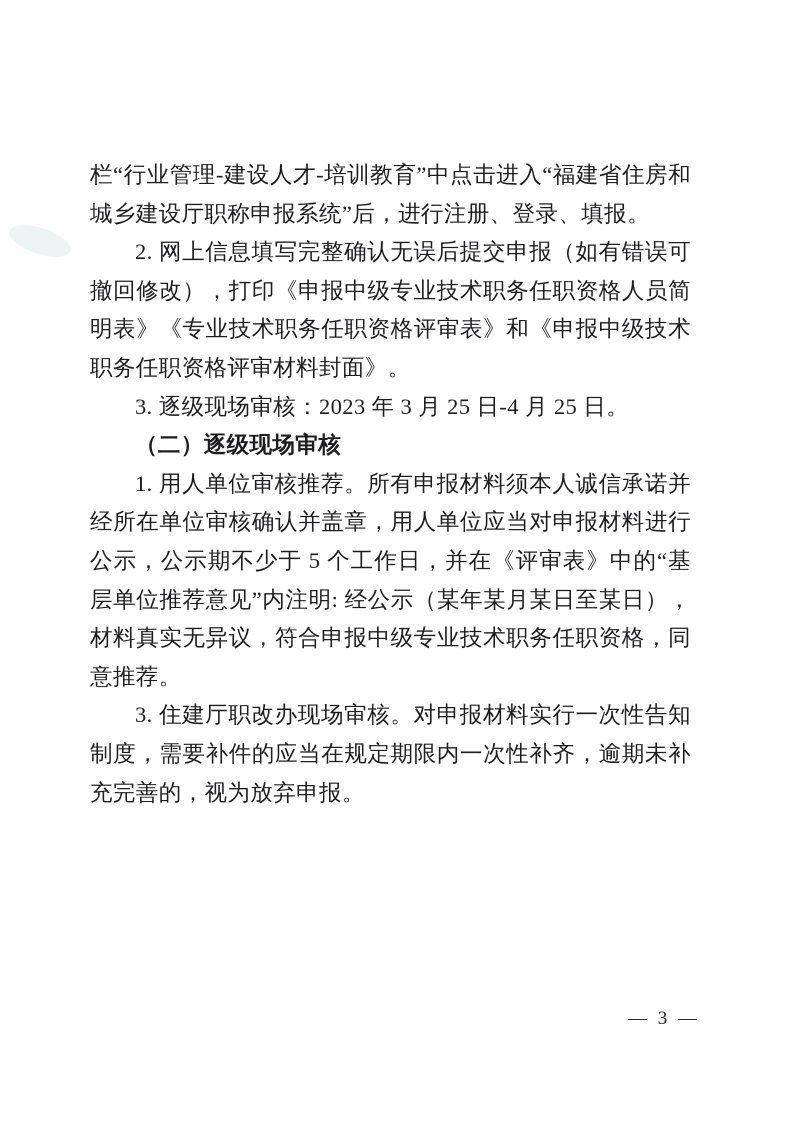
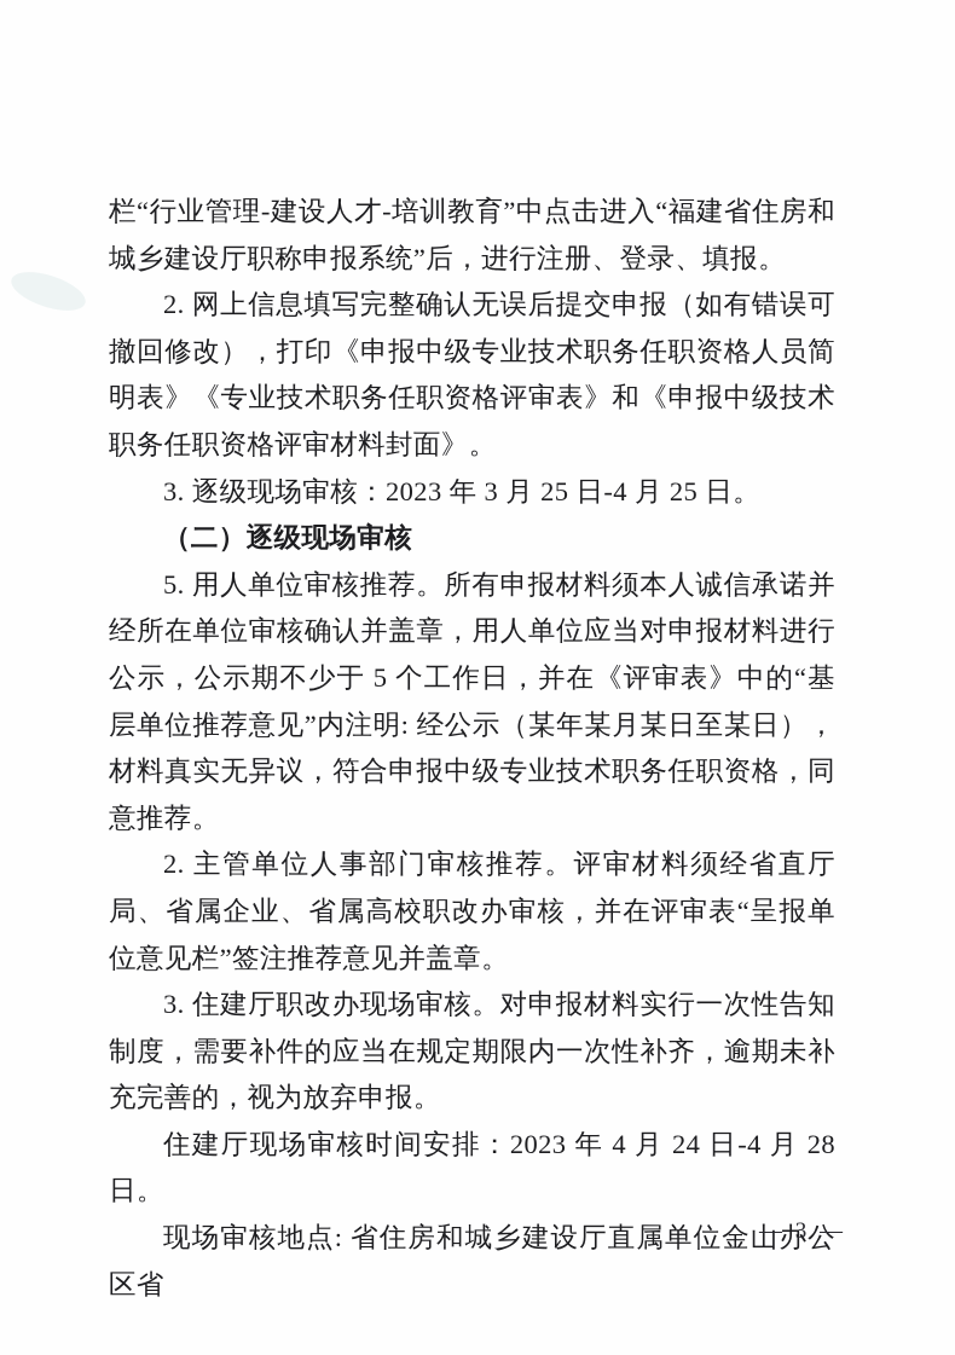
  栏“行业管理-建设人才-培训教育”中点击进入“福建省住房和城乡建设厅职称申报系统”后，进行注册、登录、填报。
  2. 网上信息填写完整确认无误后提交申报（如有错误可撤回修改），打印《申报中级专业技术职务任职资格人员简明表》《专业技术职务任职资格评审表》和《申报中级技术职务任职资格评审材料封面》。
  3. 逐级现场审核：2023 年 3 月 25 日-4 月 25 日。
  （二）逐级现场审核
- 1. 用人单位审核推荐。所有申报材料须本人诚信承诺并经所在单位审核确认并盖章，用人单位应当对申报材料进行公示，公示期不少于 5 个工作日，并在《评审表》中的“基层单位推荐意见”内注明: 经公示（某年某月某日至某日），材料真实无异议，符合申报中级专业技术职务任职资格，同意推荐。
+ 5. 用人单位审核推荐。所有申报材料须本人诚信承诺并经所在单位审核确认并盖章，用人单位应当对申报材料进行公示，公示期不少于 5 个工作日，并在《评审表》中的“基层单位推荐意见”内注明: 经公示（某年某月某日至某日），材料真实无异议，符合申报中级专业技术职务任职资格，同意推荐。
+ 2. 主管单位人事部门审核推荐。评审材料须经省直厅局、省属企业、省属高校职改办审核，并在评审表“呈报单位意见栏”签注推荐意见并盖章。
  3. 住建厅职改办现场审核。对申报材料实行一次性告知制度，需要补件的应当在规定期限内一次性补齐，逾期未补充完善的，视为放弃申报。
+ 住建厅现场审核时间安排：2023 年 4 月 24 日-4 月 28 日。
+ 现场审核地点: 省住房和城乡建设厅直属单位金山办公区省
  — 3 —
